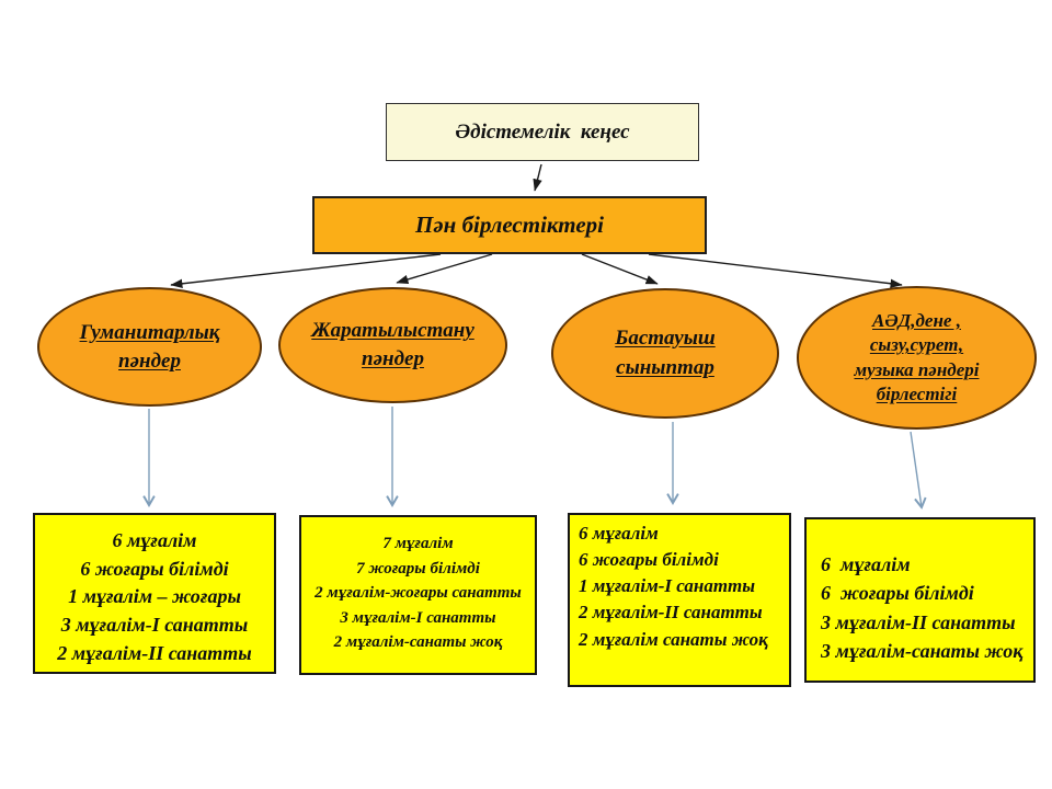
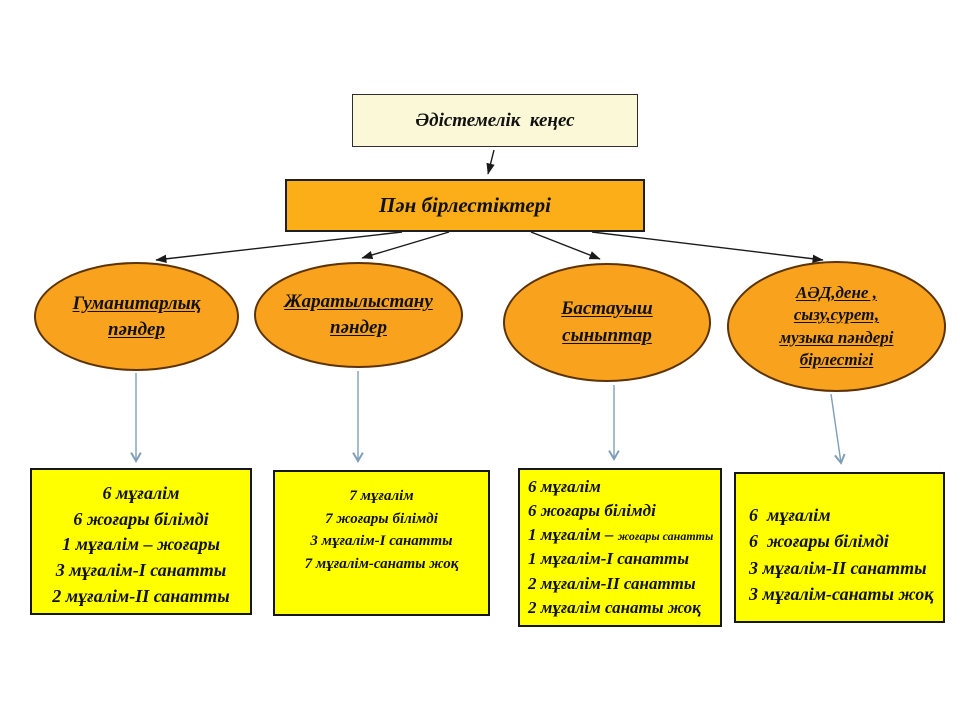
  Әдістемелік кеңес
  Пән бірлестіктері
  Гуманитарлық
  пәндер
  Жаратылыстану
  пәндер
  Бастауыш
  сыныптар
  АӘД,дене ,
  сызу,сурет,
  музыка пәндері
  бірлестігі
  6 мұғалім
  6 жоғары білімді
  1 мұғалім – жоғары
  3 мұғалім-І санатты
  2 мұғалім-ІІ санатты
  7 мұғалім
  7 жоғары білімді
- 2 мұғалім-жоғары санатты
  3 мұғалім-І санатты
- 2 мұғалім-санаты жоқ
+ 7 мұғалім-санаты жоқ
  6 мұғалім
  6 жоғары білімді
+ 1 мұғалім – жоғары санатты
  1 мұғалім-І санатты
  2 мұғалім-ІІ санатты
  2 мұғалім санаты жоқ
  6 мұғалім
  6 жоғары білімді
  3 мұғалім-ІІ санатты
  3 мұғалім-санаты жоқ
